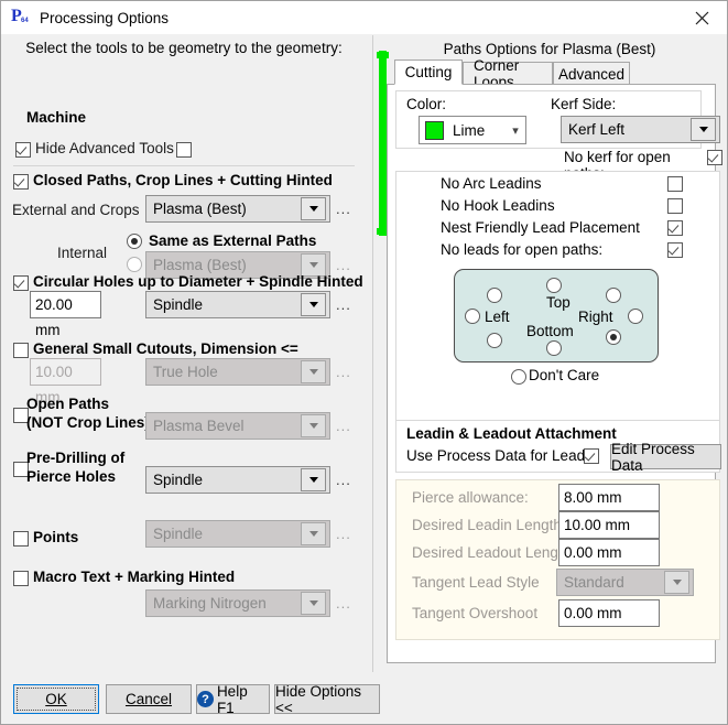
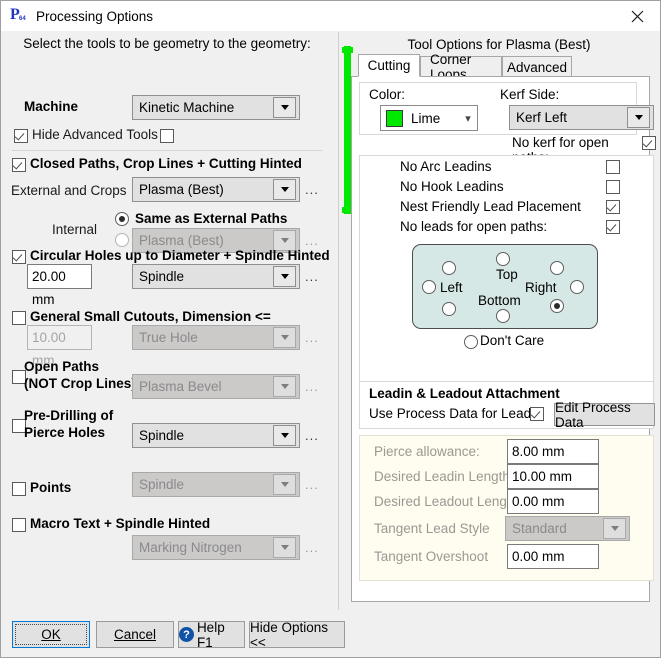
  P
  Processing Options
  Select the tools to be geometry to the geometry:
  Machine
+ Kinetic Machine
  Hide Advanced Tools
  Closed Paths, Crop Lines + Cutting Hinted
  External and Crops
  Plasma (Best)
  ...
  Internal
  Same as External Paths
  Plasma (Best)
  ...
  Circular Holes up to Diameter + Spindle Hinted
  20.00 mm
  Spindle
  ...
  General Small Cutouts, Dimension <=
  10.00 mm
  True Hole
  ...
  Open Paths
  (NOT Crop Lines
  Plasma Bevel
  ...
  Pre-Drilling of
  Pierce Holes
  Spindle
  ...
  Points
  Spindle
  ...
- Macro Text + Marking Hinted
+ Macro Text + Spindle Hinted
  Marking Nitrogen
  ...
- Paths Options for Plasma (Best)
+ Tool Options for Plasma (Best)
  Cutting
  Corner Loops
  Advanced
  Color:
  Lime
  ▾
  Kerf Side:
  Kerf Left
  No Arc Leadins
  No Hook Leadins
  Nest Friendly Lead Placement
  No leads for open paths:
  Top
  Left
  Right
  Bottom
  Don't Care
  Leadin & Leadout Attachment
  Use Process Data for Lead
  Edit Process Data
  Pierce allowance:
  8.00 mm
  Desired Leadin Lengt
  10.00 mm
  Desired Leadout Leng
  0.00 mm
  Tangent Lead Style
  Standard
  Tangent Overshoot
  0.00 mm
  OK
  Cancel
  ?
  Help F1
  Hide Options <<
